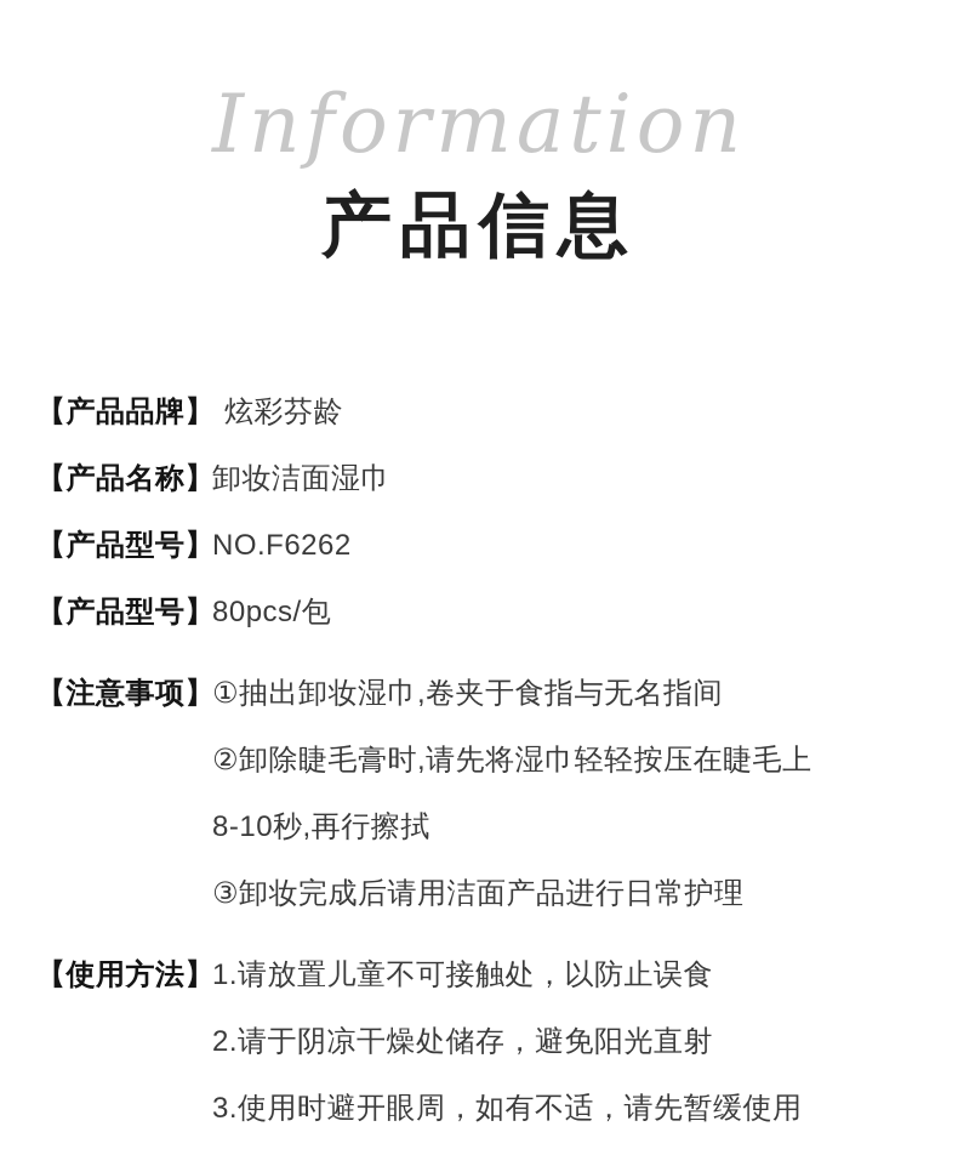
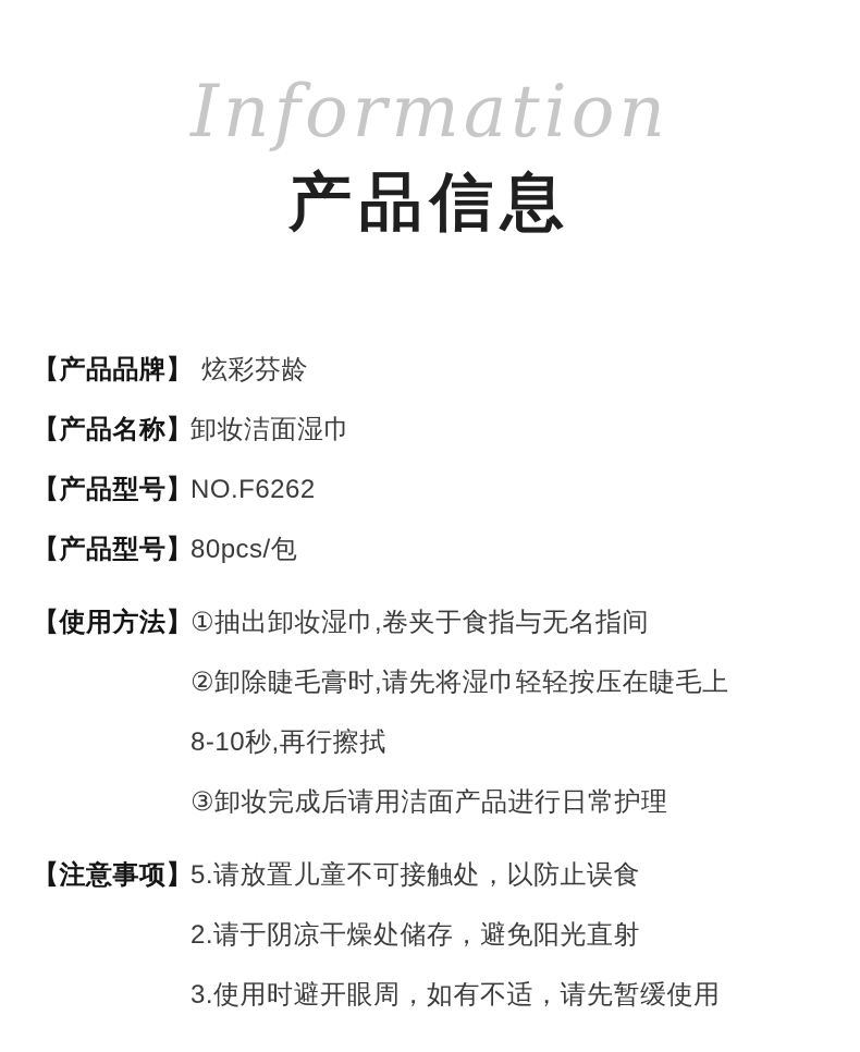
  Information
  产品信息
  【产品品牌】
  炫彩芬龄
  【产品名称】
  卸妆洁面湿巾
  【产品型号】
  NO.F6262
  【产品型号】
  80pcs/包
- 【注意事项】
+ 【使用方法】
  ①抽出卸妆湿巾,卷夹于食指与无名指间
  ②卸除睫毛膏时,请先将湿巾轻轻按压在睫毛上
  8-10秒,再行擦拭
  ③卸妆完成后请用洁面产品进行日常护理
- 【使用方法】
+ 【注意事项】
- 1.请放置儿童不可接触处，以防止误食
+ 5.请放置儿童不可接触处，以防止误食
  2.请于阴凉干燥处储存，避免阳光直射
  3.使用时避开眼周，如有不适，请先暂缓使用
